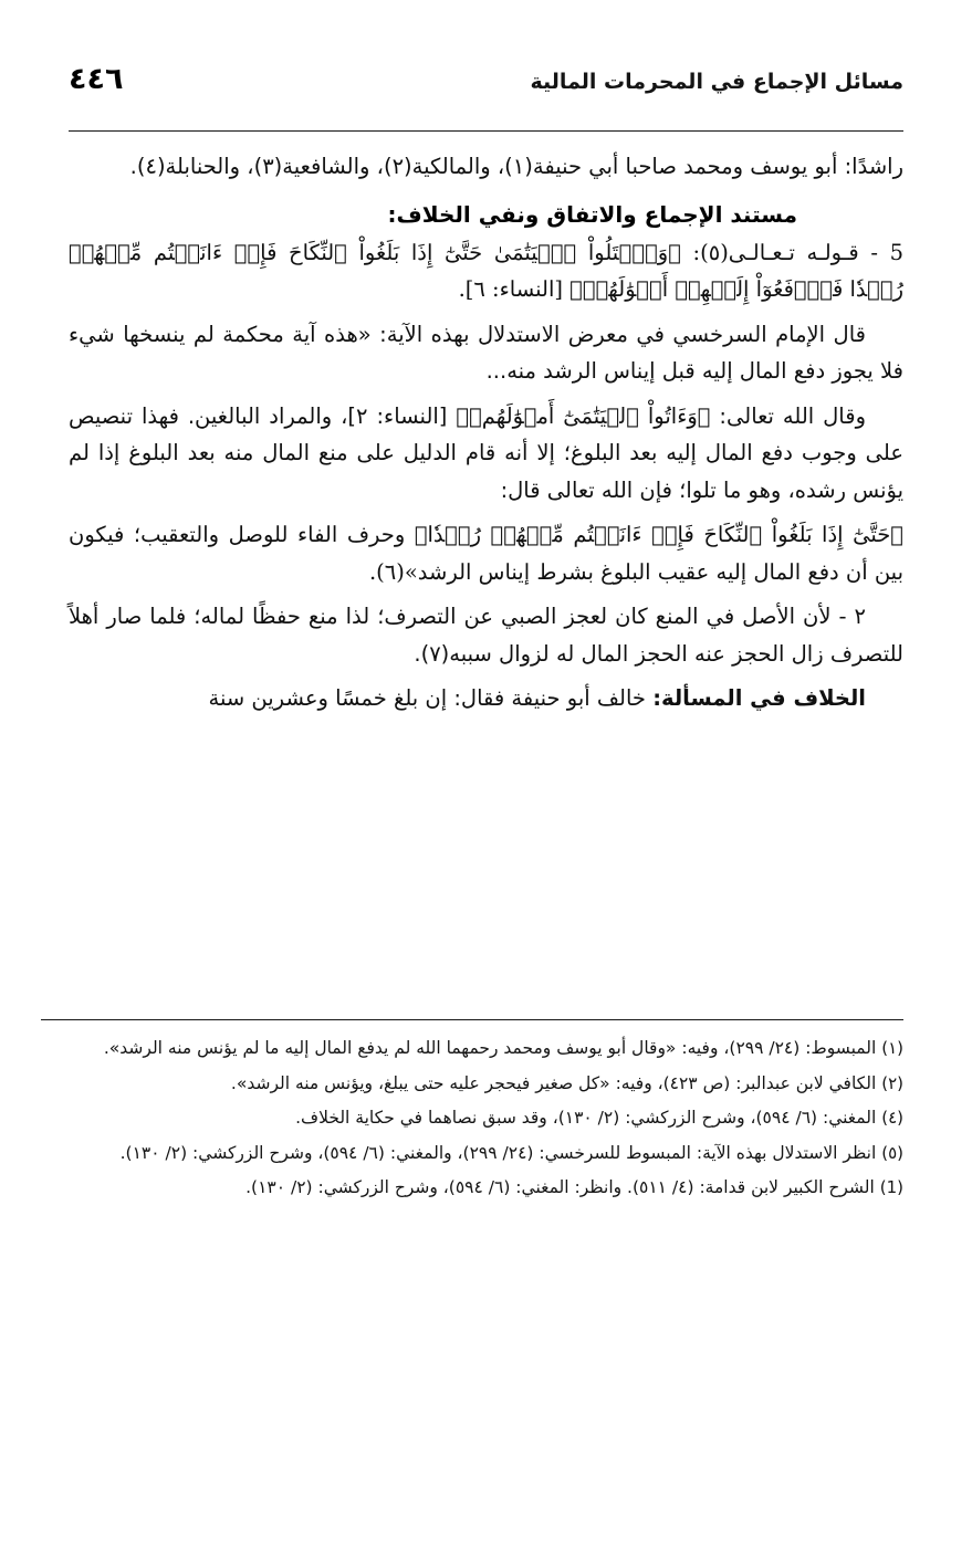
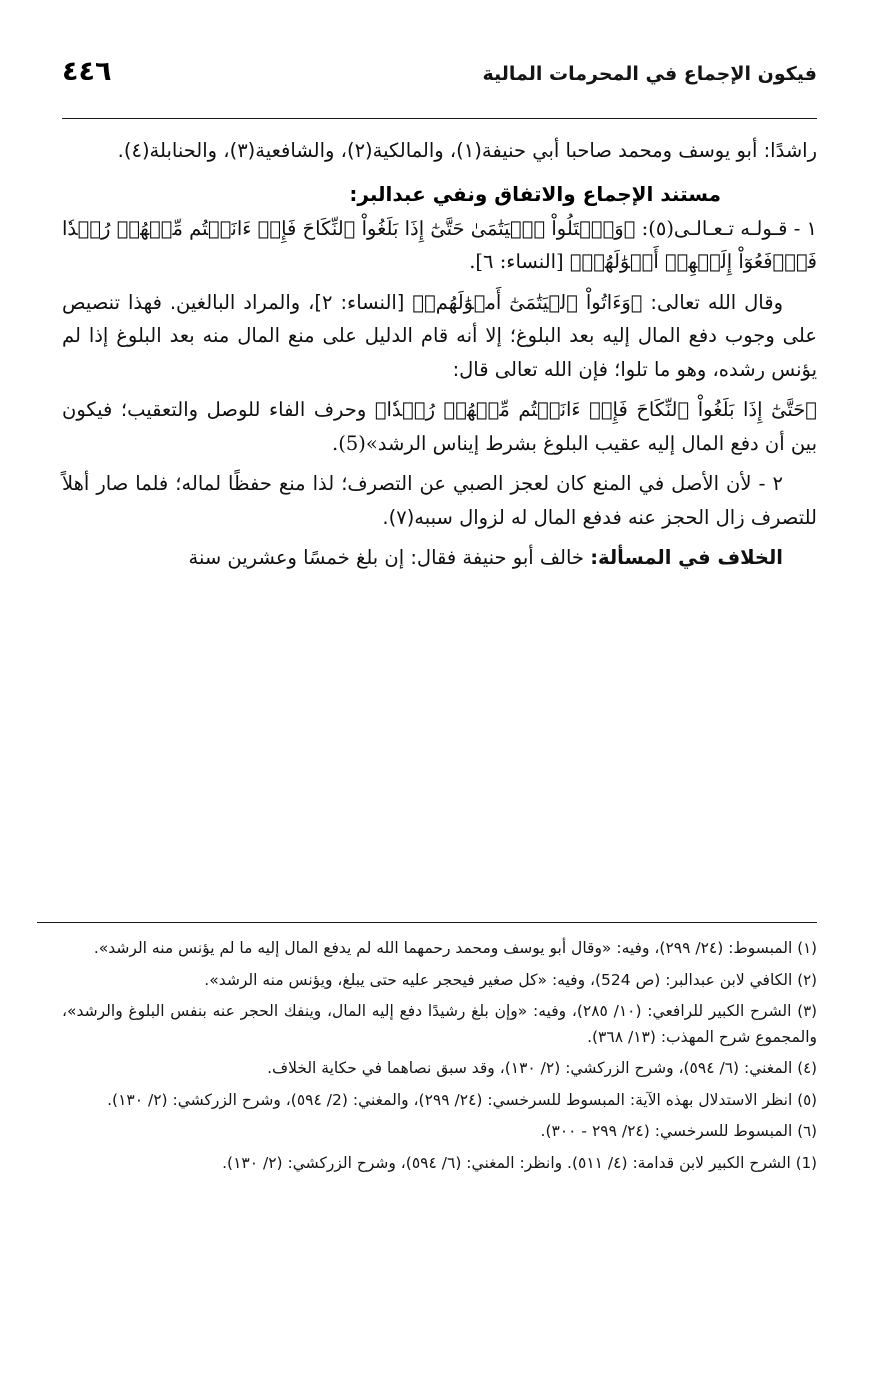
- مسائل الإجماع في المحرمات المالية
+ فيكون الإجماع في المحرمات المالية
  ٤٤٦
  راشدًا: أبو يوسف ومحمد صاحبا أبي حنيفة(١)، والمالكية(٢)، والشافعية(٣)، والحنابلة(٤).
- مستند الإجماع والاتفاق ونفي الخلاف:
+ مستند الإجماع والاتفاق ونفي عبدالبر:
- 5 - قـولـه تـعـالـى(٥): ﴿وَٱبۡتَلُواْ ٱلۡيَتَٰمَىٰ حَتَّىٰٓ إِذَا بَلَغُواْ ٱلنِّكَاحَ فَإِنۡ ءَانَسۡتُم مِّنۡهُمۡ رُشۡدٗا فَٱدۡفَعُوٓاْ إِلَيۡهِمۡ أَمۡوَٰلَهُمۡ﴾ [النساء: ٦].
+ ١ - قـولـه تـعـالـى(٥): ﴿وَٱبۡتَلُواْ ٱلۡيَتَٰمَىٰ حَتَّىٰٓ إِذَا بَلَغُواْ ٱلنِّكَاحَ فَإِنۡ ءَانَسۡتُم مِّنۡهُمۡ رُشۡدٗا فَٱدۡفَعُوٓاْ إِلَيۡهِمۡ أَمۡوَٰلَهُمۡ﴾ [النساء: ٦].
- قال الإمام السرخسي في معرض الاستدلال بهذه الآية: «هذه آية محكمة لم ينسخها شيء فلا يجوز دفع المال إليه قبل إيناس الرشد منه...
  وقال الله تعالى: ﴿وَءَاتُواْ ٱلۡيَتَٰمَىٰٓ أَمۡوَٰلَهُمۡ﴾ [النساء: ٢]، والمراد البالغين. فهذا تنصيص على وجوب دفع المال إليه بعد البلوغ؛ إلا أنه قام الدليل على منع المال منه بعد البلوغ إذا لم يؤنس رشده، وهو ما تلوا؛ فإن الله تعالى قال:
- ﴿حَتَّىٰٓ إِذَا بَلَغُواْ ٱلنِّكَاحَ فَإِنۡ ءَانَسۡتُم مِّنۡهُمۡ رُشۡدٗا﴾ وحرف الفاء للوصل والتعقيب؛ فيكون بين أن دفع المال إليه عقيب البلوغ بشرط إيناس الرشد»(٦).
+ ﴿حَتَّىٰٓ إِذَا بَلَغُواْ ٱلنِّكَاحَ فَإِنۡ ءَانَسۡتُم مِّنۡهُمۡ رُشۡدٗا﴾ وحرف الفاء للوصل والتعقيب؛ فيكون بين أن دفع المال إليه عقيب البلوغ بشرط إيناس الرشد»(5).
- ٢ - لأن الأصل في المنع كان لعجز الصبي عن التصرف؛ لذا منع حفظًا لماله؛ فلما صار أهلاً للتصرف زال الحجز عنه الحجز المال له لزوال سببه(٧).
+ ٢ - لأن الأصل في المنع كان لعجز الصبي عن التصرف؛ لذا منع حفظًا لماله؛ فلما صار أهلاً للتصرف زال الحجز عنه فدفع المال له لزوال سببه(٧).
  الخلاف في المسألة: خالف أبو حنيفة فقال: إن بلغ خمسًا وعشرين سنة
  (١) المبسوط: (٢٤/ ٢٩٩)، وفيه: «وقال أبو يوسف ومحمد رحمهما الله لم يدفع المال إليه ما لم يؤنس منه الرشد».
- (٢) الكافي لابن عبدالبر: (ص ٤٢٣)، وفيه: «كل صغير فيحجر عليه حتى يبلغ، ويؤنس منه الرشد».
+ (٢) الكافي لابن عبدالبر: (ص 524)، وفيه: «كل صغير فيحجر عليه حتى يبلغ، ويؤنس منه الرشد».
+ (٣) الشرح الكبير للرافعي: (١٠/ ٢٨٥)، وفيه: «وإن بلغ رشيدًا دفع إليه المال، وينفك الحجر عنه بنفس البلوغ والرشد»، والمجموع شرح المهذب: (١٣/ ٣٦٨).
  (٤) المغني: (٦/ ٥٩٤)، وشرح الزركشي: (٢/ ١٣٠)، وقد سبق نصاهما في حكاية الخلاف.
- (٥) انظر الاستدلال بهذه الآية: المبسوط للسرخسي: (٢٤/ ٢٩٩)، والمغني: (٦/ ٥٩٤)، وشرح الزركشي: (٢/ ١٣٠).
+ (٥) انظر الاستدلال بهذه الآية: المبسوط للسرخسي: (٢٤/ ٢٩٩)، والمغني: (2/ ٥٩٤)، وشرح الزركشي: (٢/ ١٣٠).
+ (٦) المبسوط للسرخسي: (٢٤/ ٢٩٩ - ٣٠٠).
  (1) الشرح الكبير لابن قدامة: (٤/ ٥١١). وانظر: المغني: (٦/ ٥٩٤)، وشرح الزركشي: (٢/ ١٣٠).
